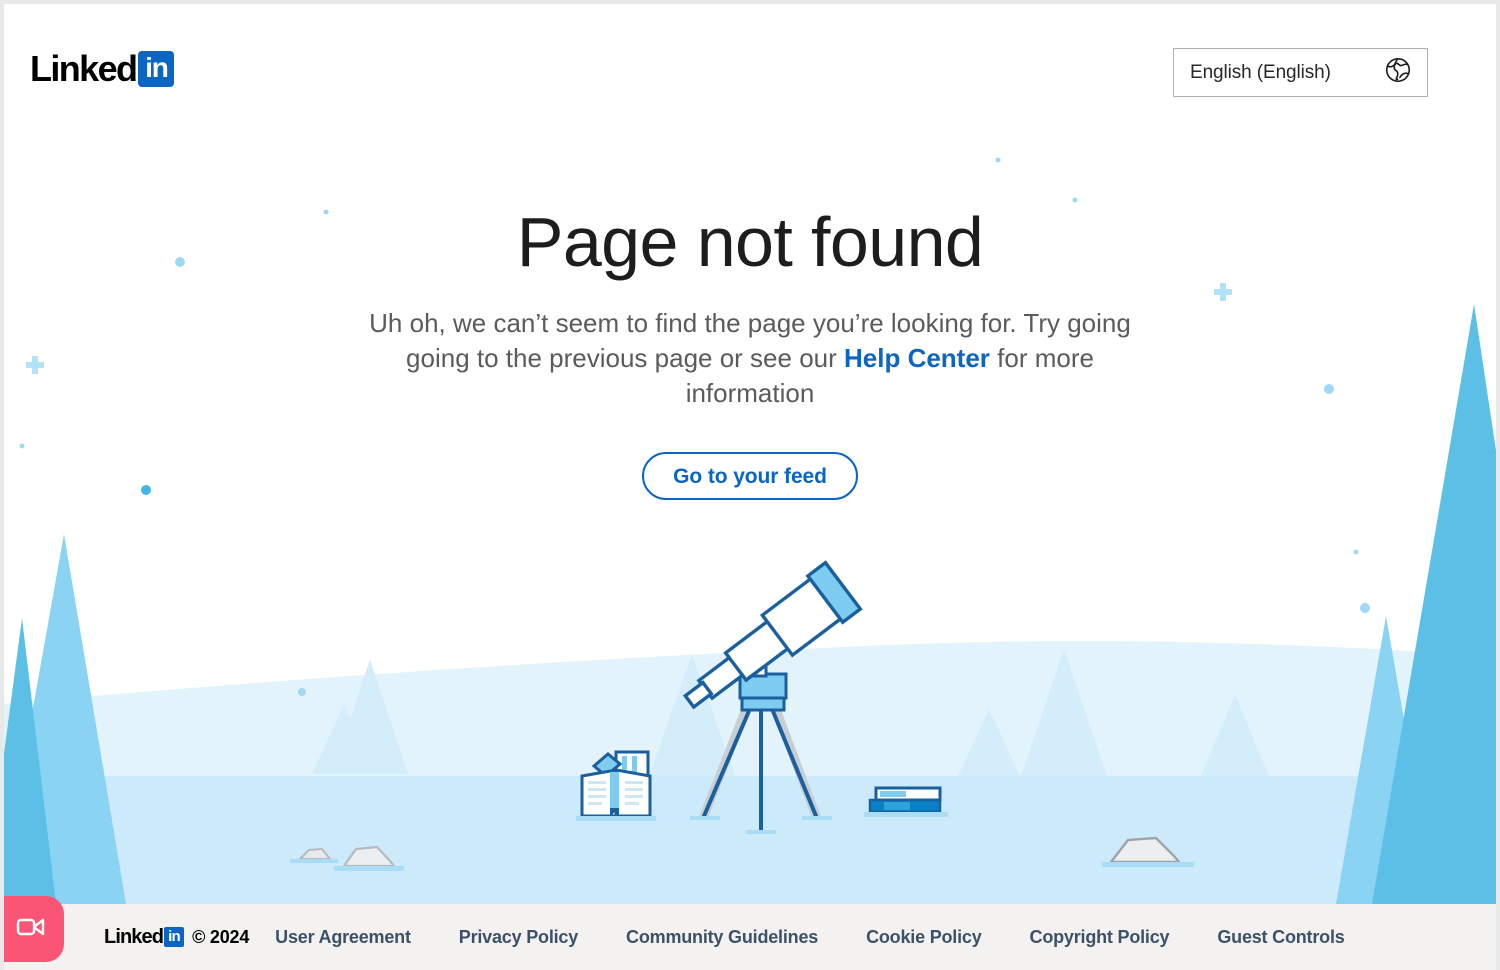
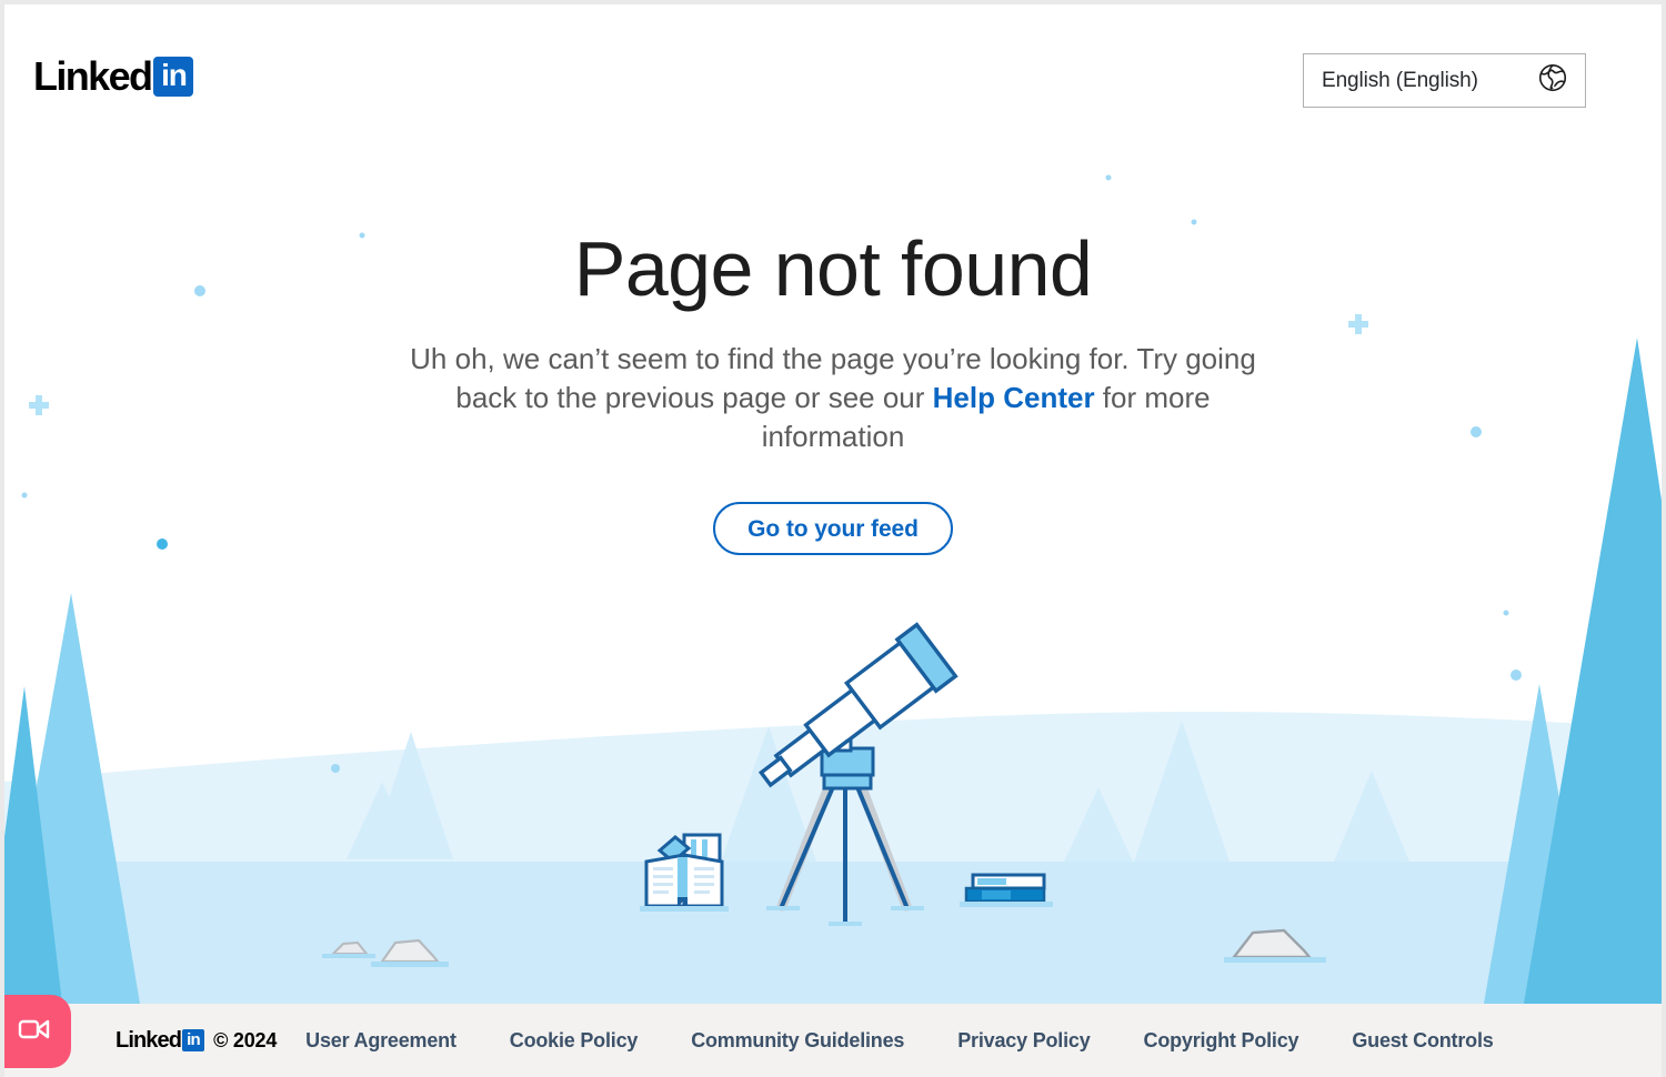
  Linked
  in
  English (English)
  Page not found
- Uh oh, we can’t seem to find the page you’re looking for. Try going going to the previous page or see our Help Center for more information
+ Uh oh, we can’t seem to find the page you’re looking for. Try going back to the previous page or see our Help Center for more information
  Go to your feed
  Linked
  in
  © 2024
  User Agreement
- Privacy Policy
+ Cookie Policy
  Community Guidelines
- Cookie Policy
+ Privacy Policy
  Copyright Policy
  Guest Controls
